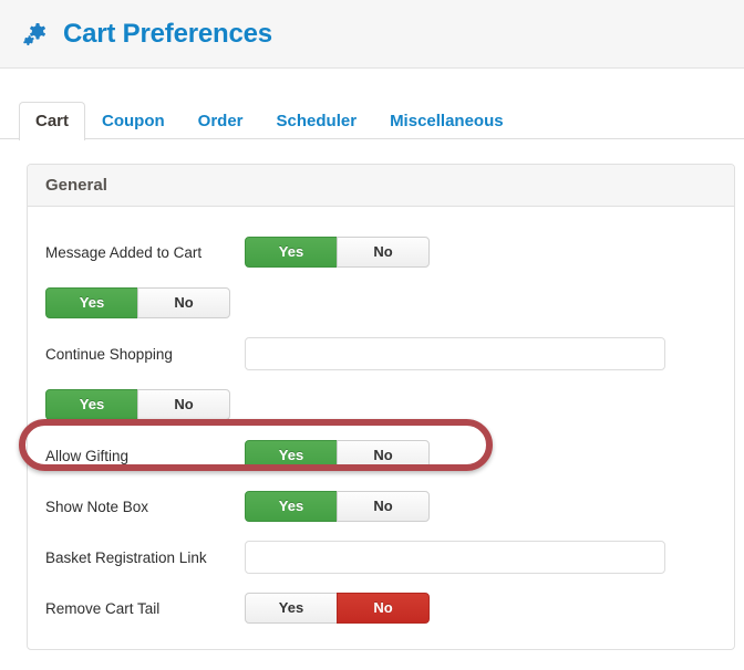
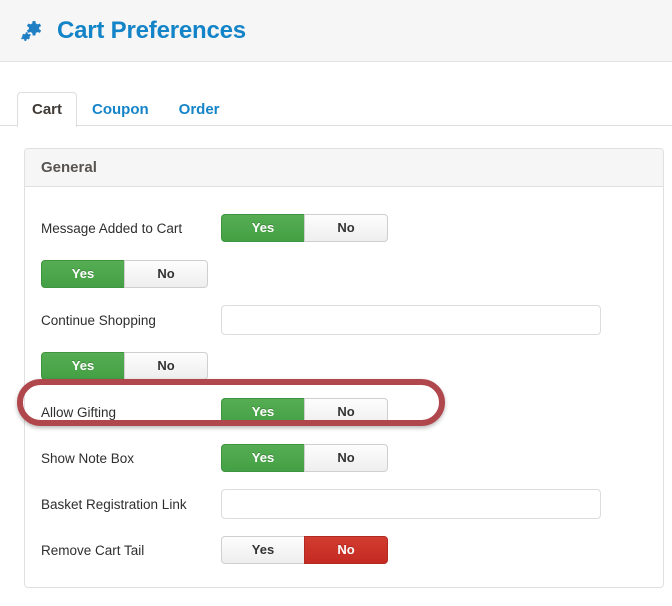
  Cart Preferences
  Cart
  Coupon
  Order
- Scheduler
- Miscellaneous
  General
  Message Added to Cart
  Yes
  No
  Yes
  No
  Continue Shopping
  Yes
  No
  Allow Gifting
  Yes
  No
  Show Note Box
  Yes
  No
  Basket Registration Link
  Remove Cart Tail
  Yes
  No
